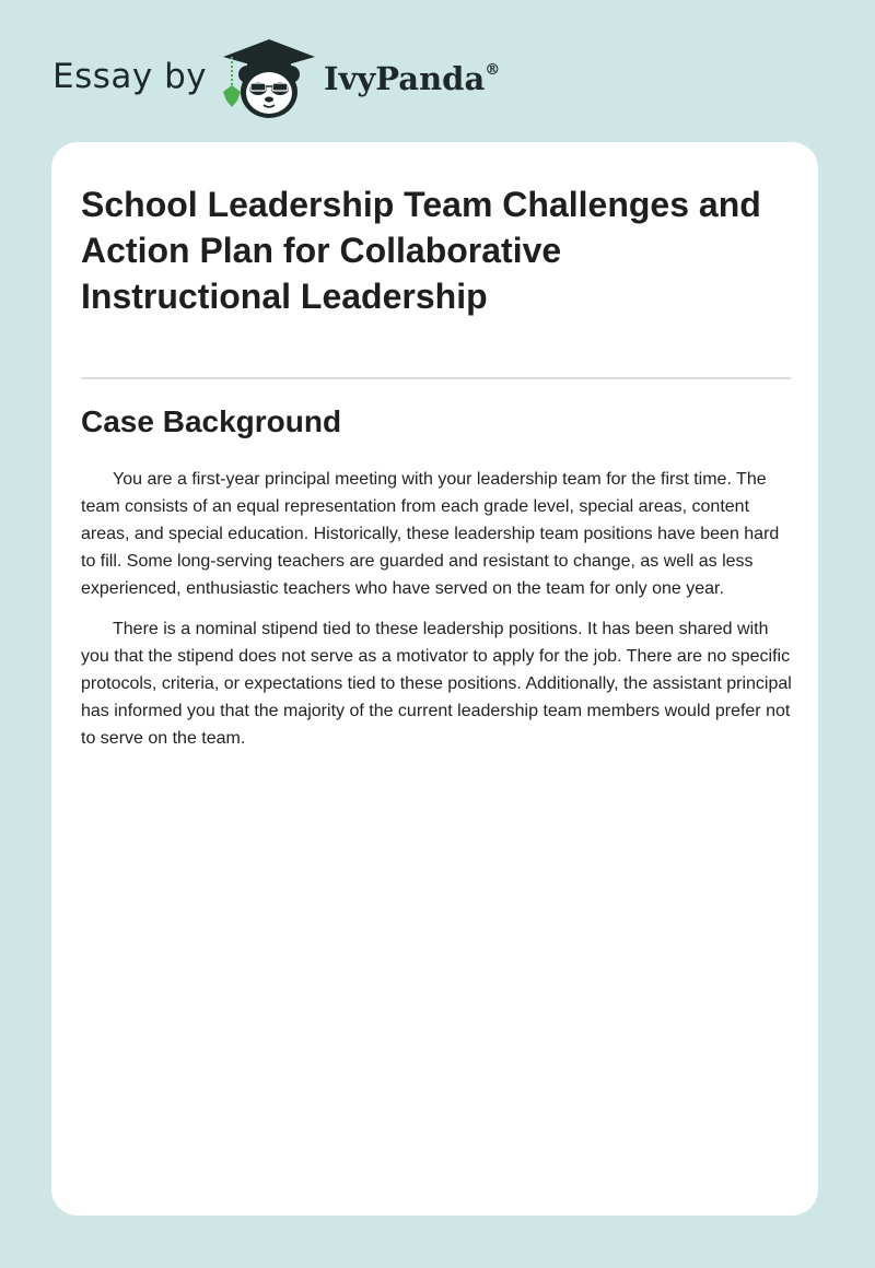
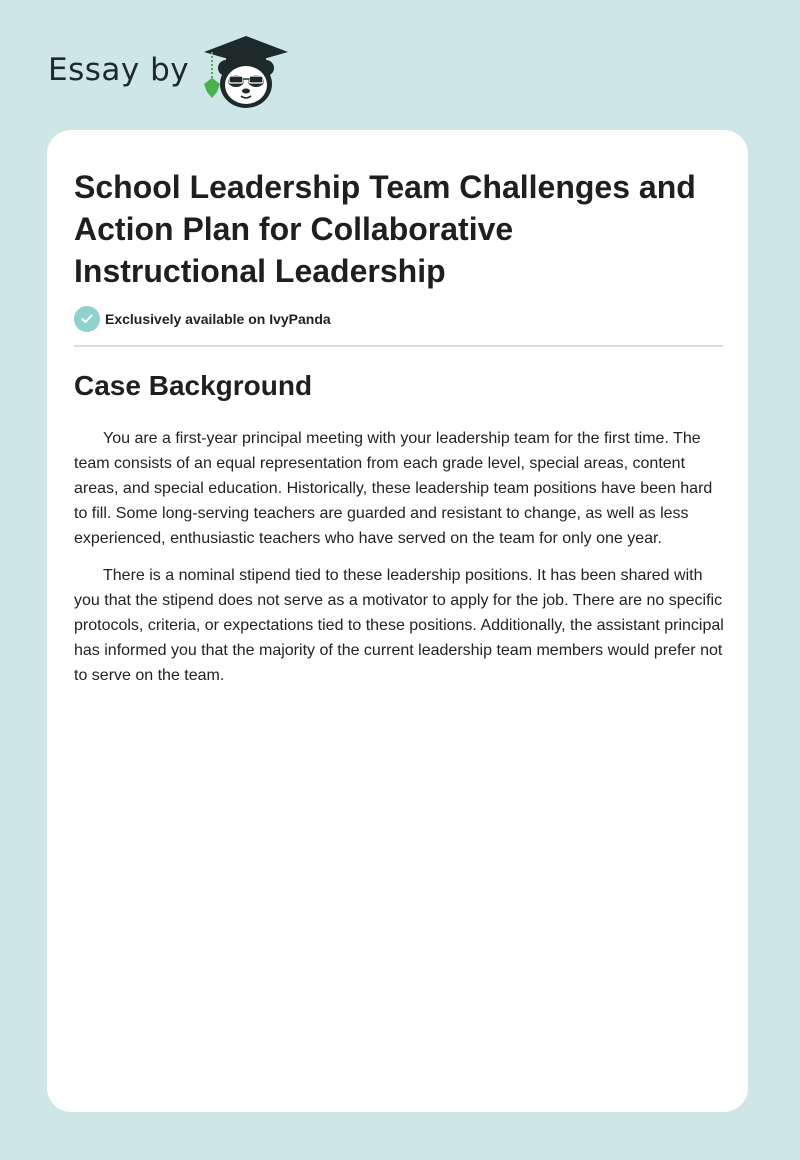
  Essay by
- IvyPanda®
  School Leadership Team Challenges and Action Plan for Collaborative Instructional Leadership
+ Exclusively available on IvyPanda
  Case Background
  You are a first-year principal meeting with your leadership team for the first time. The team consists of an equal representation from each grade level, special areas, content areas, and special education. Historically, these leadership team positions have been hard to fill. Some long-serving teachers are guarded and resistant to change, as well as less experienced, enthusiastic teachers who have served on the team for only one year.
  There is a nominal stipend tied to these leadership positions. It has been shared with you that the stipend does not serve as a motivator to apply for the job. There are no specific protocols, criteria, or expectations tied to these positions. Additionally, the assistant principal has informed you that the majority of the current leadership team members would prefer not to serve on the team.
